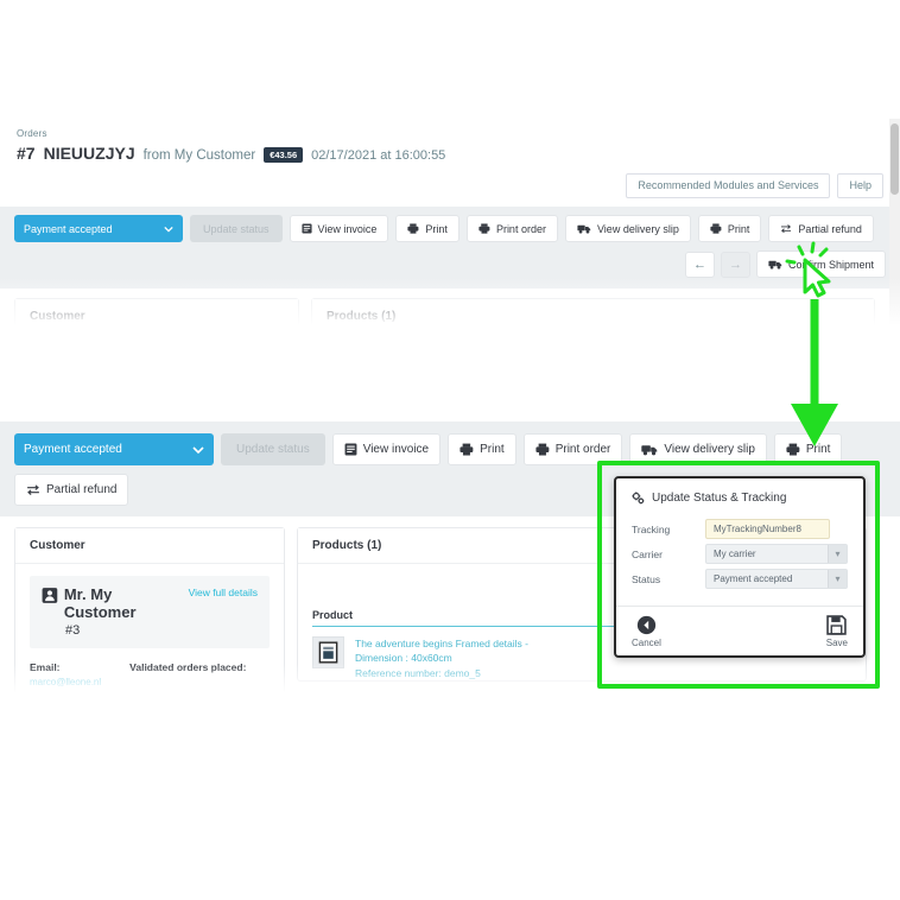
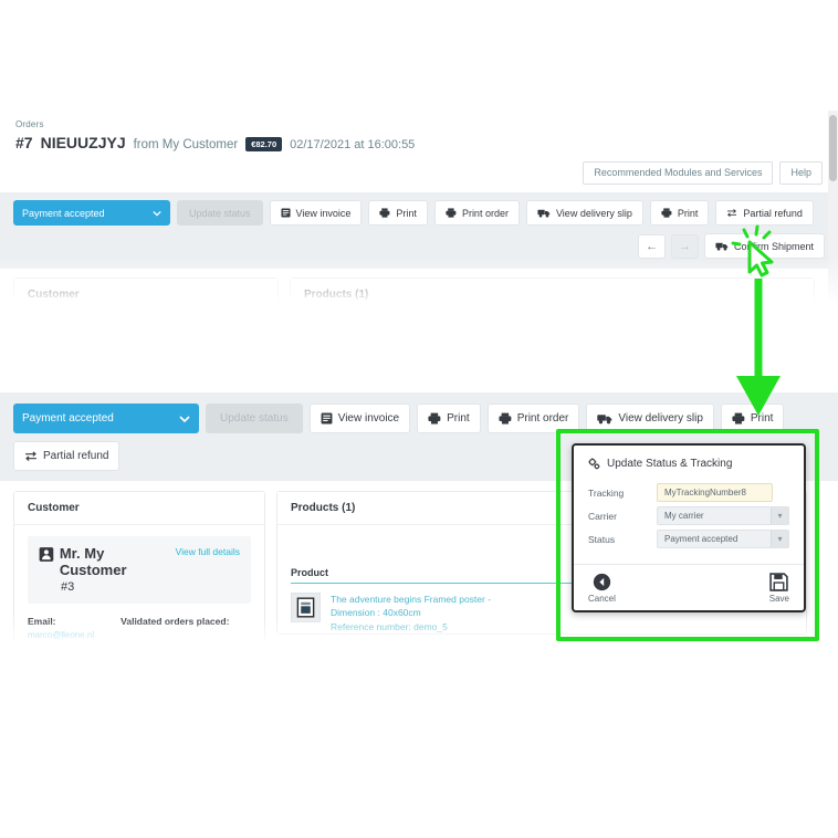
  Orders
  #7
  NIEUUZJYJ
  from My Customer
- €43.56
+ €82.70
  02/17/2021 at 16:00:55
  Recommended Modules and Services
  Help
  Payment accepted
  Update status
  View invoice
  Print
  Print order
  View delivery slip
  Print
  Partial refund
  ←
  →
  Corm Shipment
  Payment accepted
  Update status
  View invoice
  Print
  Print order
  View delivery slip
  Print
  Partial refund
  Customer
  Mr. My Customer
  #3
  View full details
  Products (1)
  Product
- The adventure begins Framed details -
+ The adventure begins Framed poster -
  Dimension : 40x60cm
  Update Status & Tracking
  Tracking
  MyTrackingNumber8
  Carrier
  My carrier
  ▾
  Status
  Payment accepted
  ▾
  Cancel
  Save
